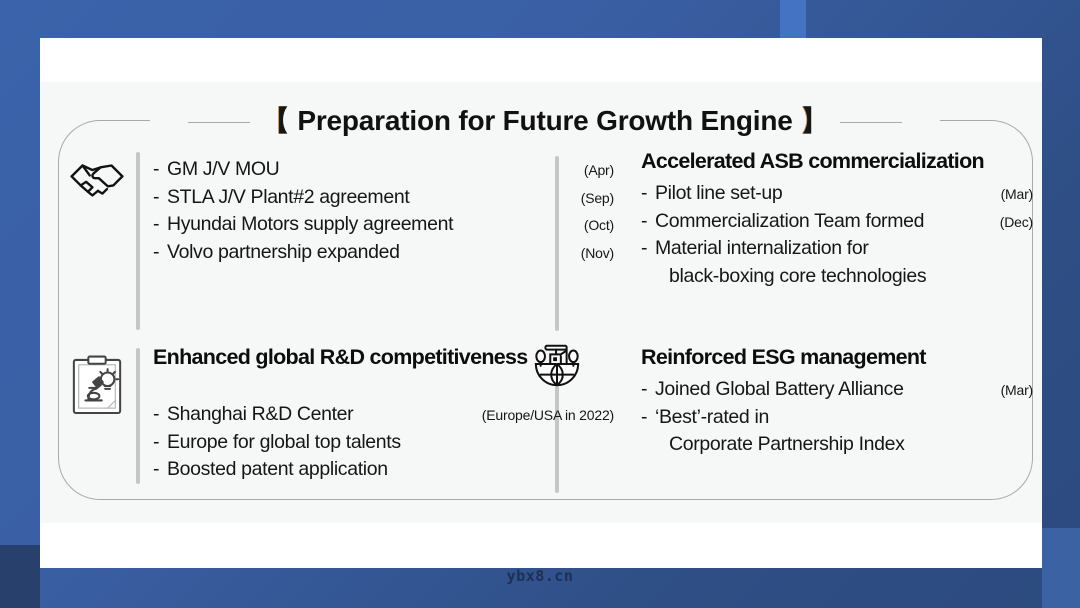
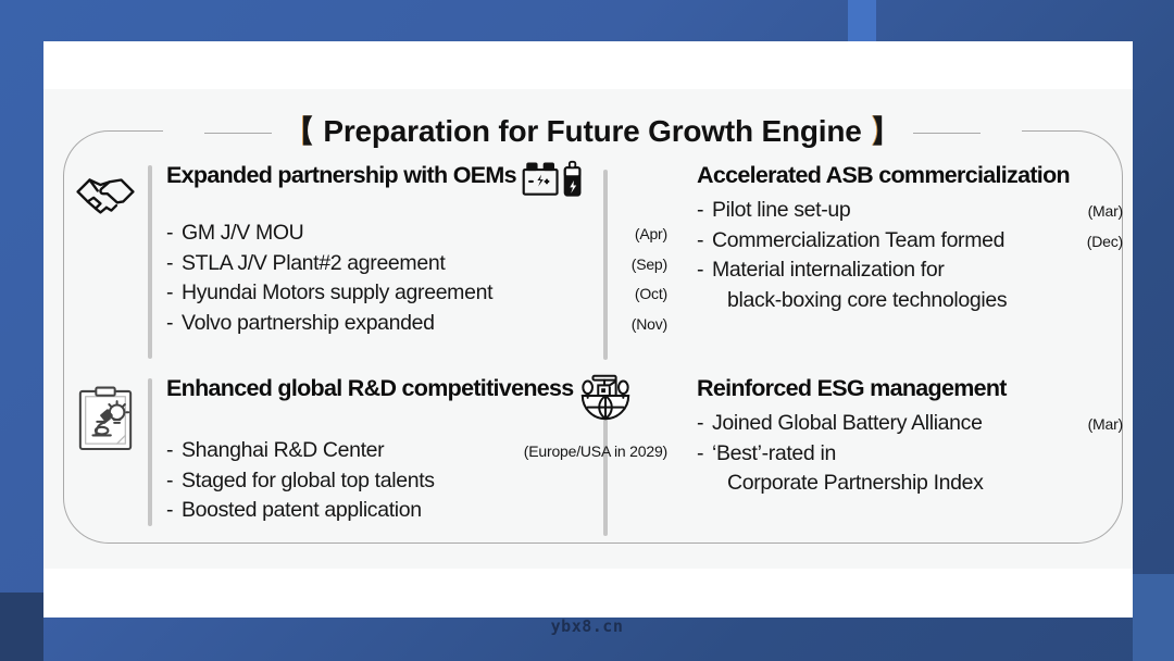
  【 Preparation for Future Growth Engine 】
+ Expanded partnership with OEMs
  -
  GM J/V MOU
  (Apr)
  -
  STLA J/V Plant#2 agreement
  (Sep)
  -
  Hyundai Motors supply agreement
  (Oct)
  -
  Volvo partnership expanded
  (Nov)
  Accelerated ASB commercialization
  -
  Pilot line set-up
  (Mar)
  -
  Commercialization Team formed
  (Dec)
  -
  Material internalization for
  black-boxing core technologies
  Enhanced global R&D competitiveness
  -
  Shanghai R&D Center
- (Europe/USA in 2022)
+ (Europe/USA in 2029)
  -
- Europe for global top talents
+ Staged for global top talents
  -
  Boosted patent application
  Reinforced ESG management
  -
  Joined Global Battery Alliance
  (Mar)
  -
  ‘Best’-rated in
  Corporate Partnership Index
  ybx8.cn
